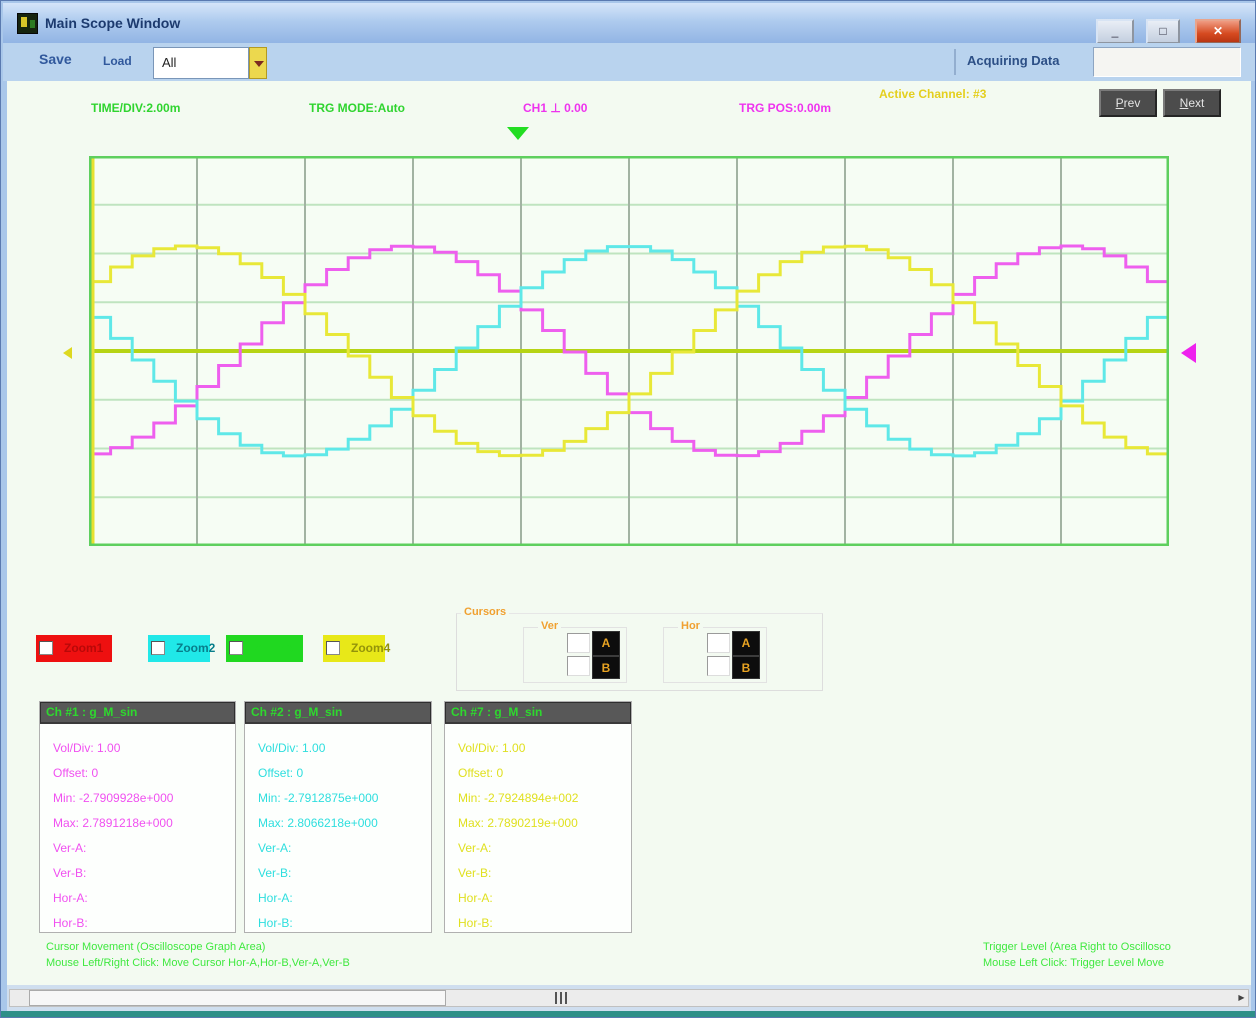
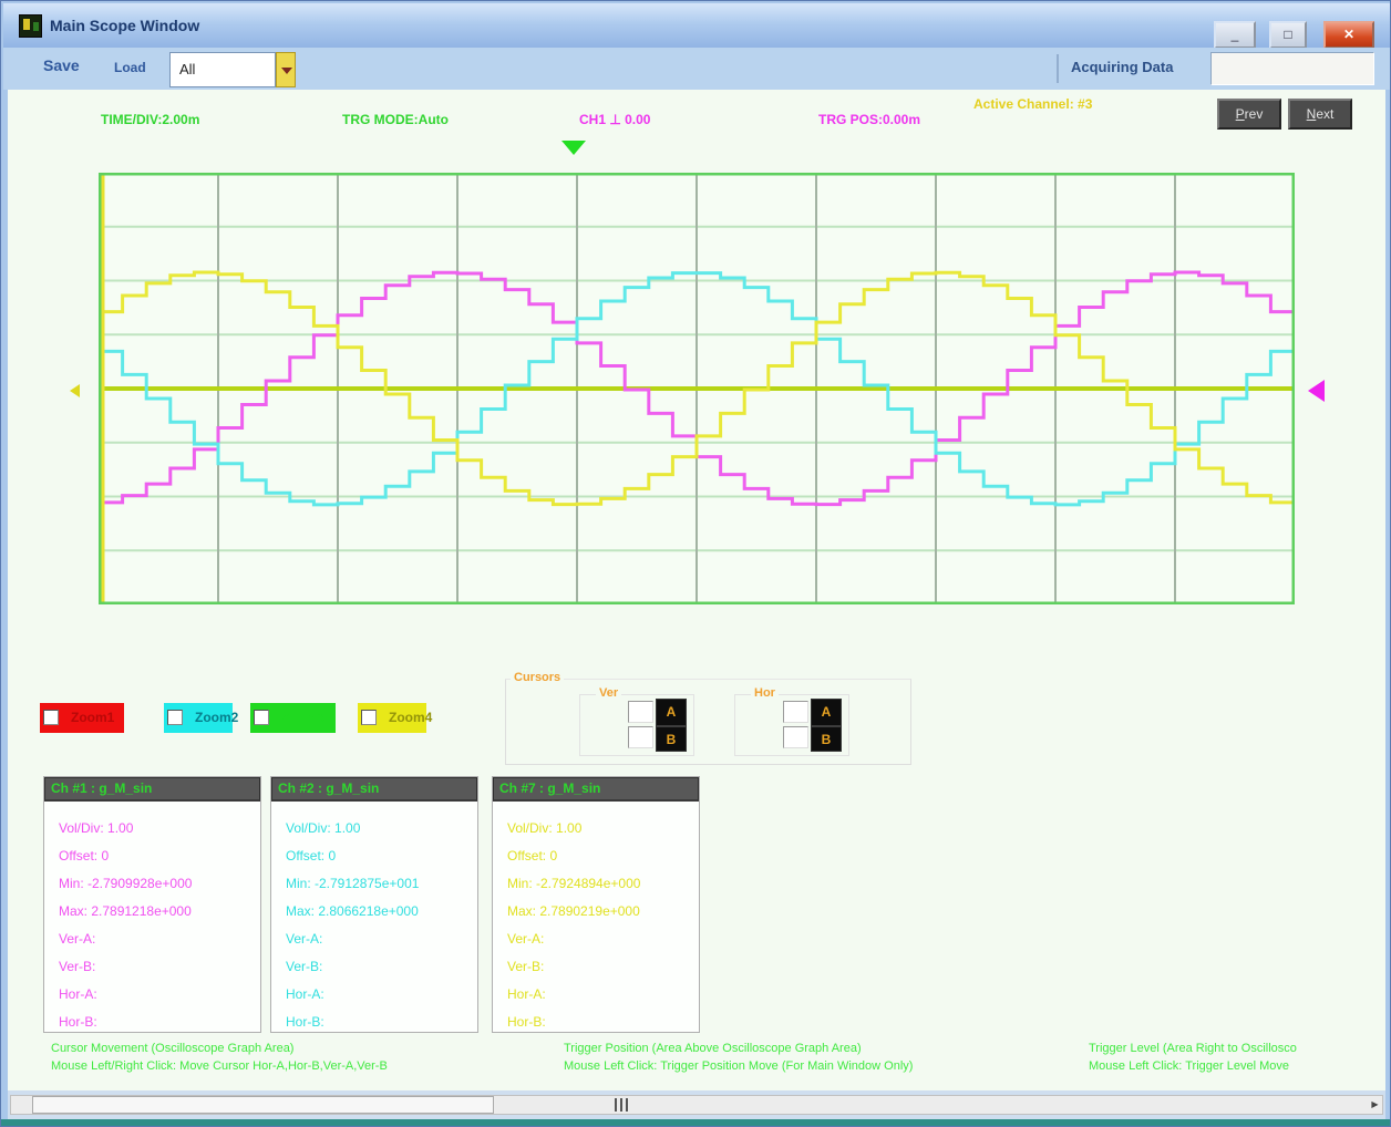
  Main Scope Window
  _
  □
  ✕
  Save
  Load
  All
  Acquiring Data
  TIME/DIV:2.00m
  TRG MODE:Auto
  CH1 ⊥ 0.00
  TRG POS:0.00m
  Active Channel: #3
  Prev
  Next
  Zoom1
  Zoom2
  Zoom4
  Cursors
  Ver
  A
  B
  Hor
  A
  B
  Ch #1 : g_M_sin
  Vol/Div: 1.00
  Offset: 0
  Min: -2.7909928e+000
  Max: 2.7891218e+000
  Ver-A:
  Ver-B:
  Hor-A:
  Hor-B:
  Ch #2 : g_M_sin
  Vol/Div: 1.00
  Offset: 0
- Min: -2.7912875e+000
+ Min: -2.7912875e+001
  Max: 2.8066218e+000
  Ver-A:
  Ver-B:
  Hor-A:
  Hor-B:
  Ch #7 : g_M_sin
  Vol/Div: 1.00
  Offset: 0
- Min: -2.7924894e+002
+ Min: -2.7924894e+000
  Max: 2.7890219e+000
  Ver-A:
  Ver-B:
  Hor-A:
  Hor-B:
  Cursor Movement (Oscilloscope Graph Area)
  Mouse Left/Right Click: Move Cursor Hor-A,Hor-B,Ver-A,Ver-B
+ Trigger Position (Area Above Oscilloscope Graph Area)
+ Mouse Left Click: Trigger Position Move (For Main Window Only)
  Trigger Level (Area Right to Oscillosco
  Mouse Left Click: Trigger Level Move
  ▶
